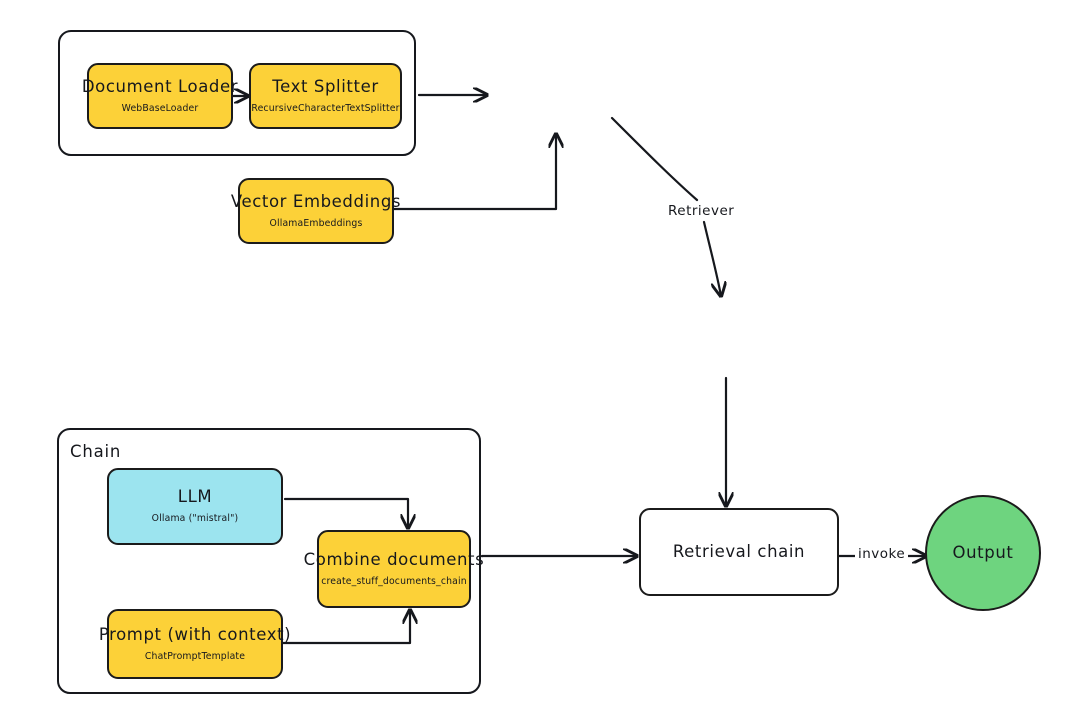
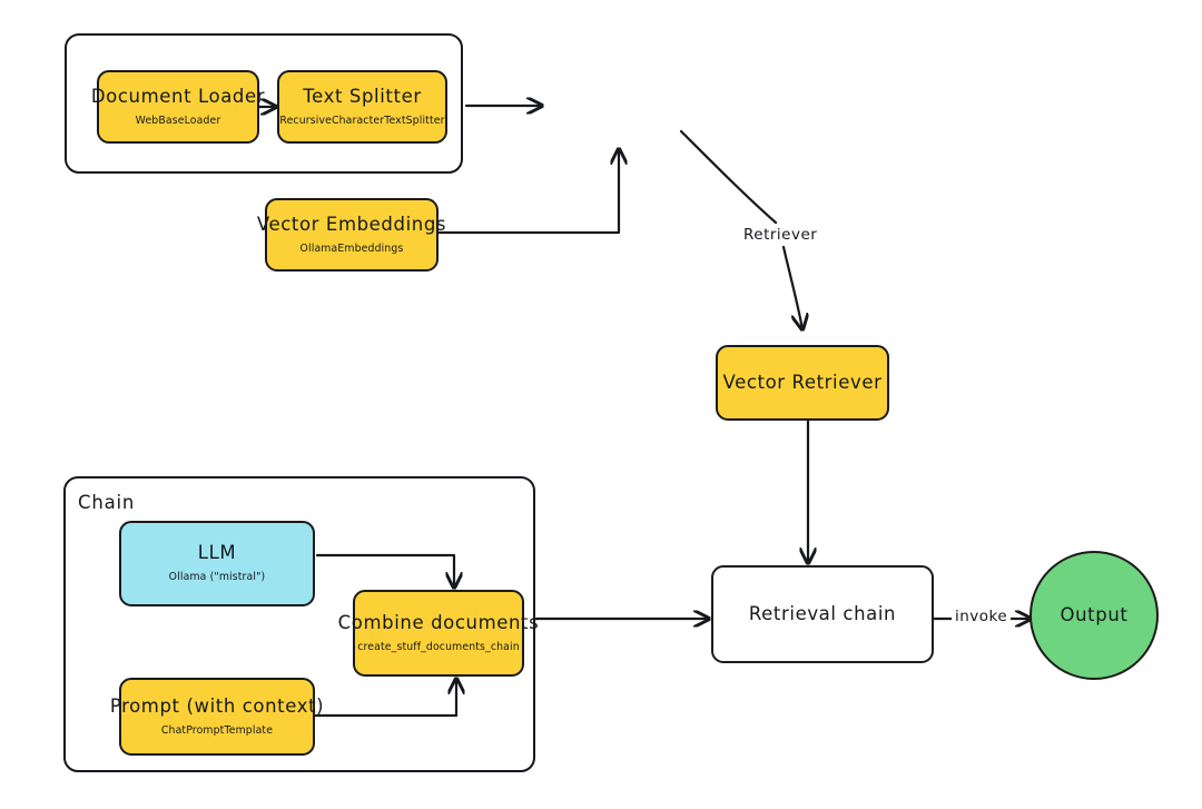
  Chain
  Document Loader
  WebBaseLoader
  Text Splitter
  RecursiveCharacterTextSplitter
  Vector Embeddings
  OllamaEmbeddings
+ Vector Retriever
  LLM
  Ollama ("mistral")
  Combine documents
  create_stuff_documents_chain
  Prompt (with context)
  ChatPromptTemplate
  Retrieval chain
  Output
  Retriever
  invoke
